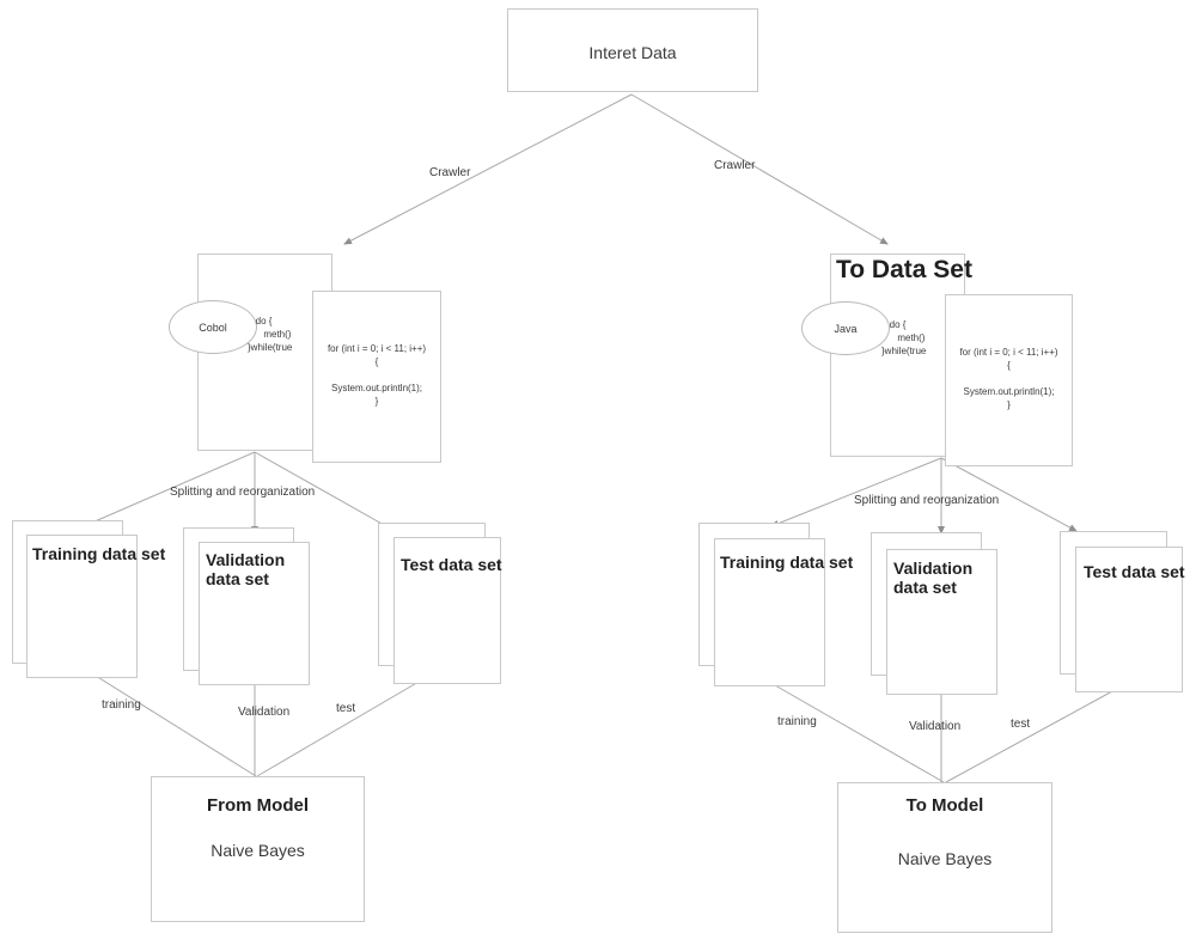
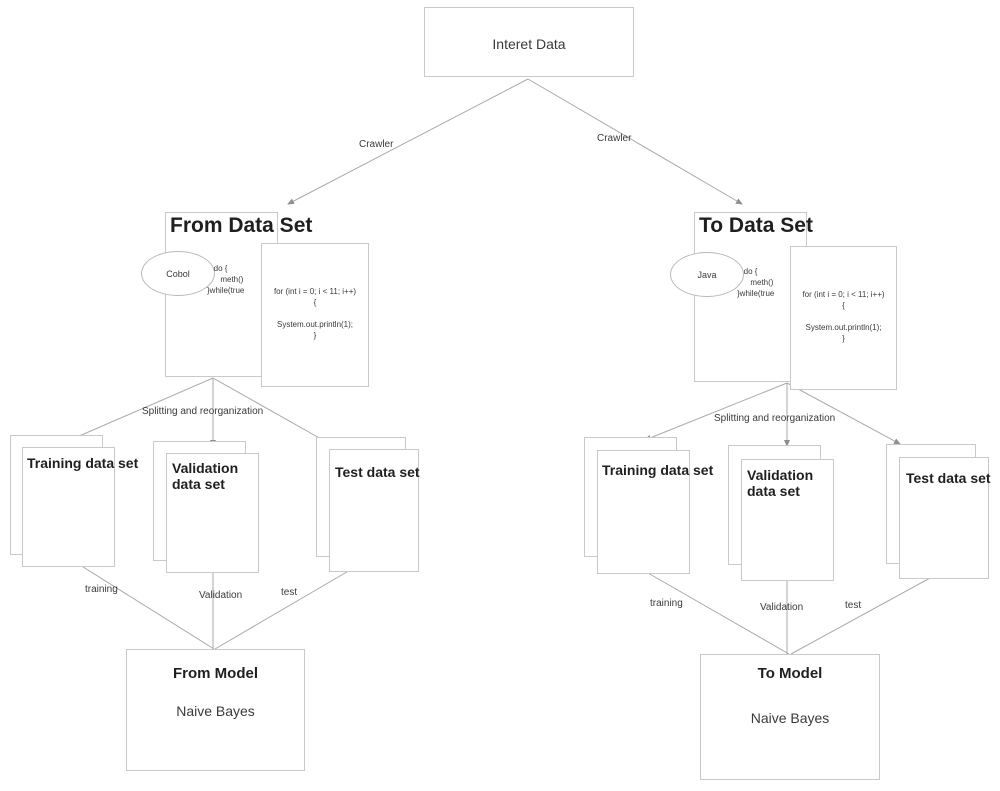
  Interet Data
  Crawler
  Crawler
+ From Data Set
  Cobol
  do {
  meth()
  }while(true
  for (int i = 0; i < 11; i++)
  {
  System.out.println(1);
  }
  Splitting and reorganization
  Training data set
  Validation data set
  Test data set
  training
  Validation
  test
  From Model
  Naive Bayes
  To Data Set
  Java
  do {
  meth()
  }while(true
  for (int i = 0; i < 11; i++)
  {
  System.out.println(1);
  }
  Splitting and reorganization
  Training data set
  Validation data set
  Test data set
  training
  Validation
  test
  To Model
  Naive Bayes
